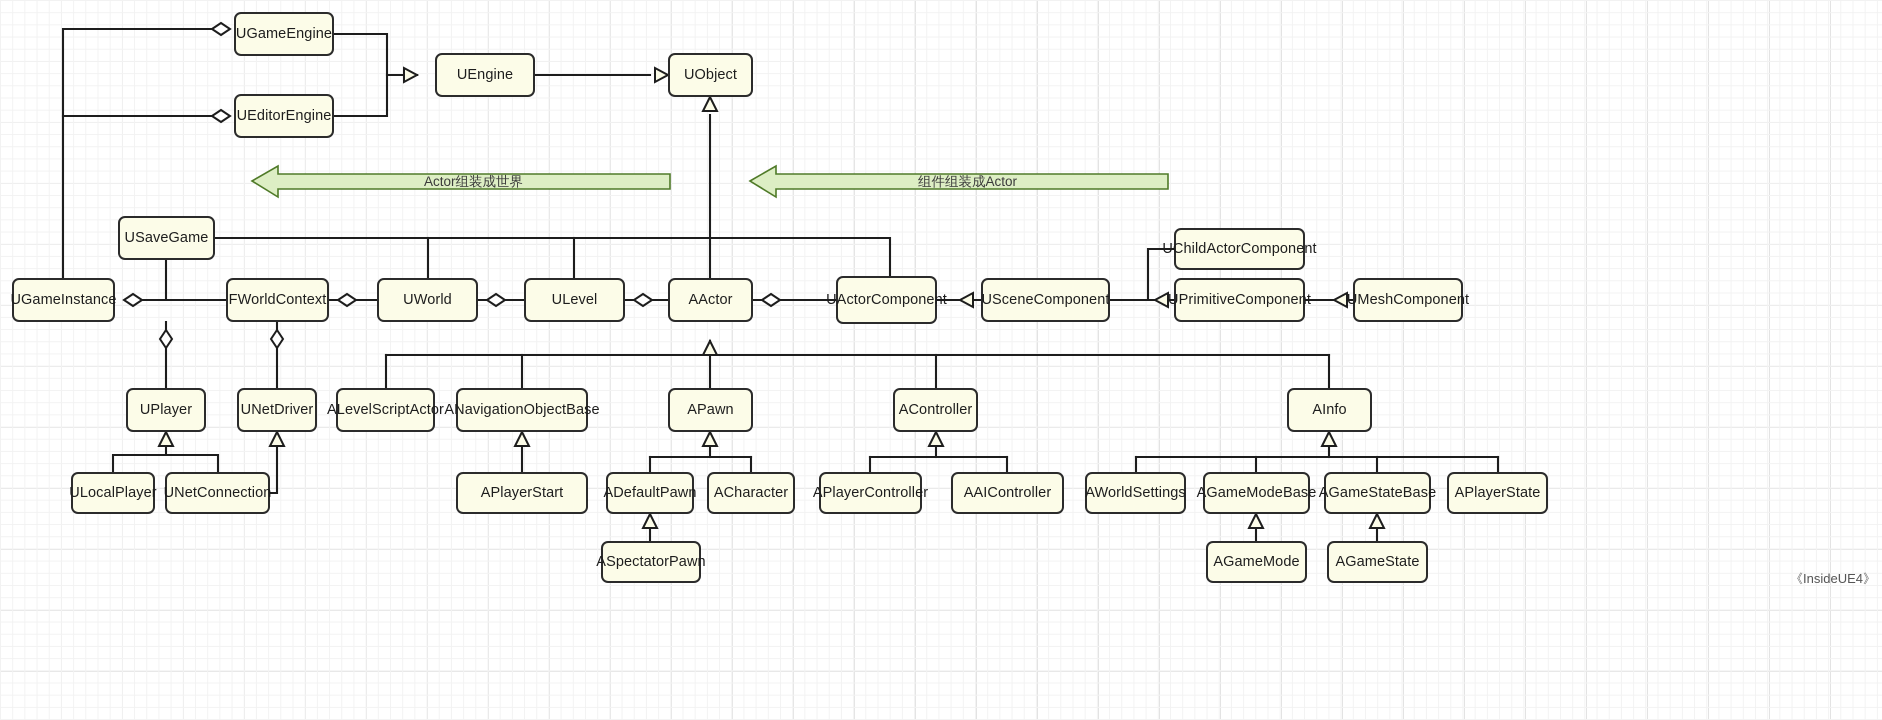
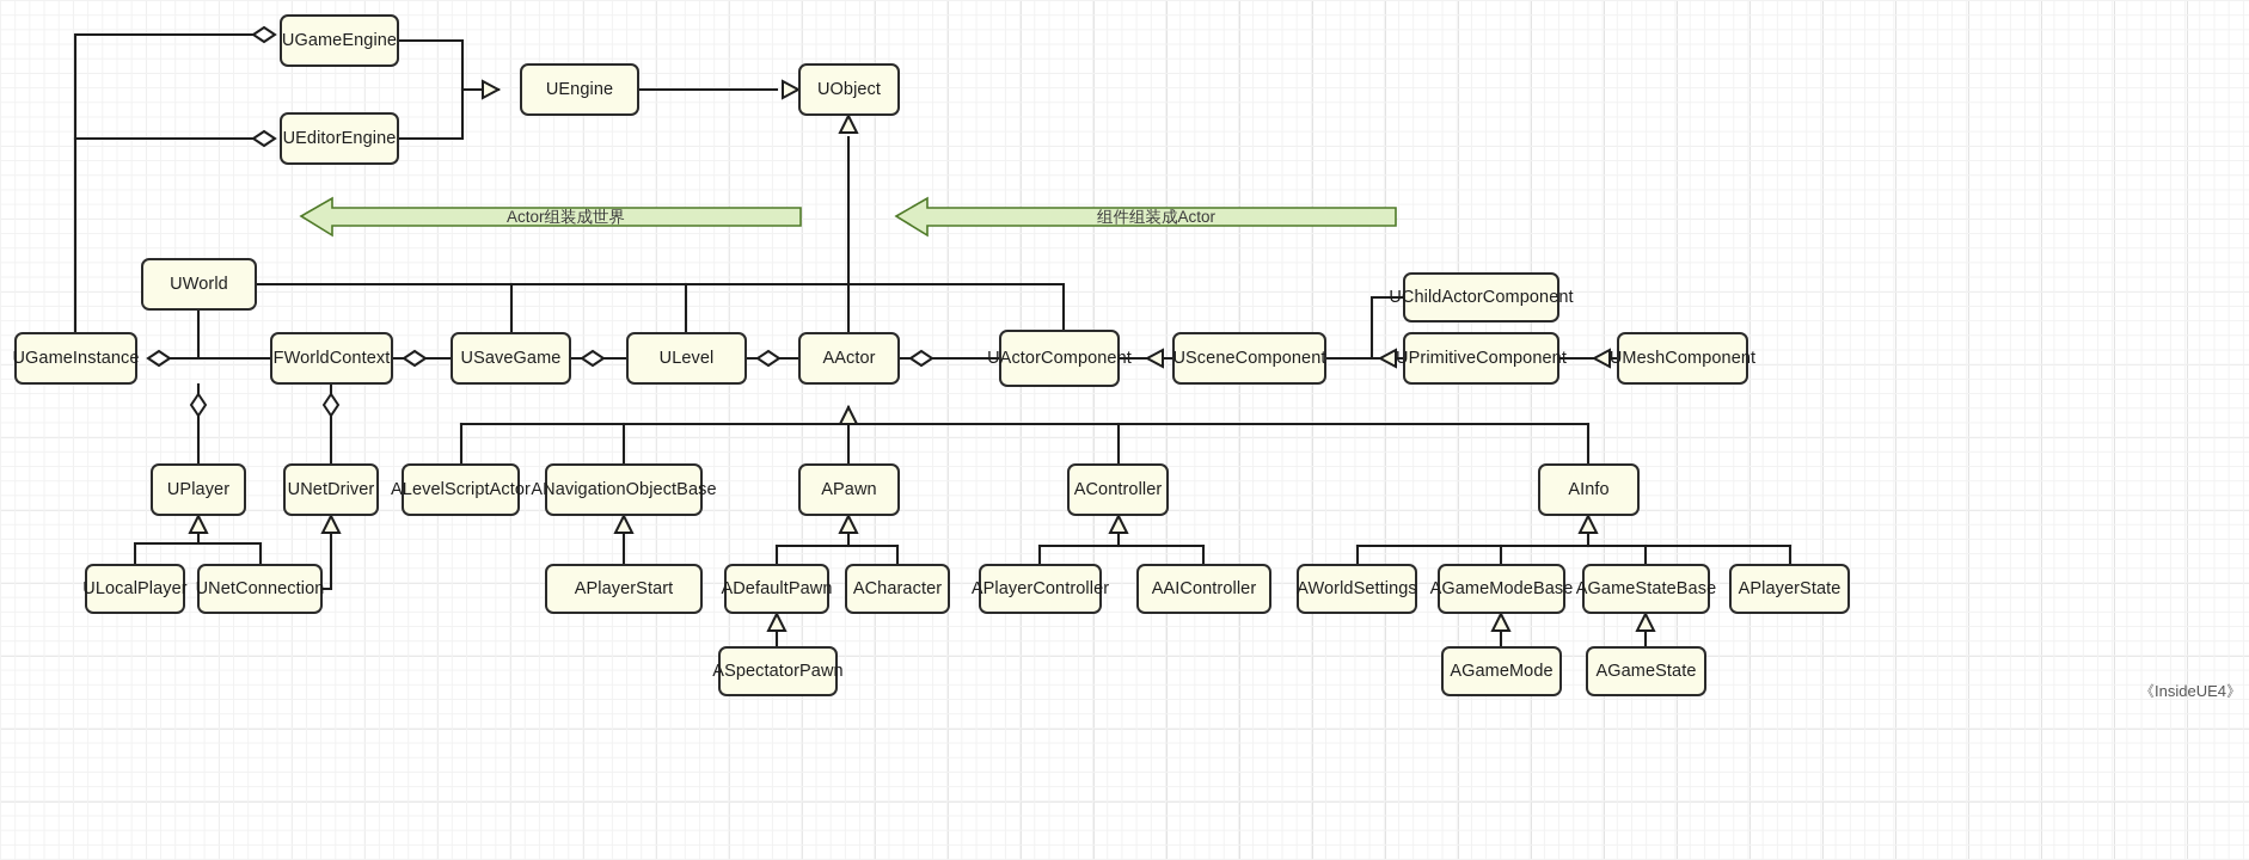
  UGameEngine
  UEditorEngine
  UEngine
  UObject
- USaveGame
+ UWorld
  UGameInstance
  FWorldContext
- UWorld
+ USaveGame
  ULevel
  AActor
  UActorComponent
  USceneComponent
  UChildActorComponent
  UPrimitiveComponent
  UMeshComponent
  UPlayer
  UNetDriver
  ALevelScriptActor
  ANavigationObjectBase
  APawn
  AController
  AInfo
  ULocalPlayer
  UNetConnection
  APlayerStart
  ADefaultPawn
  ACharacter
  APlayerController
  AAIController
  AWorldSettings
  AGameModeBase
  AGameStateBase
  APlayerState
  ASpectatorPawn
  AGameMode
  AGameState
  Actor组装成世界
  组件组装成Actor
  《InsideUE4》
